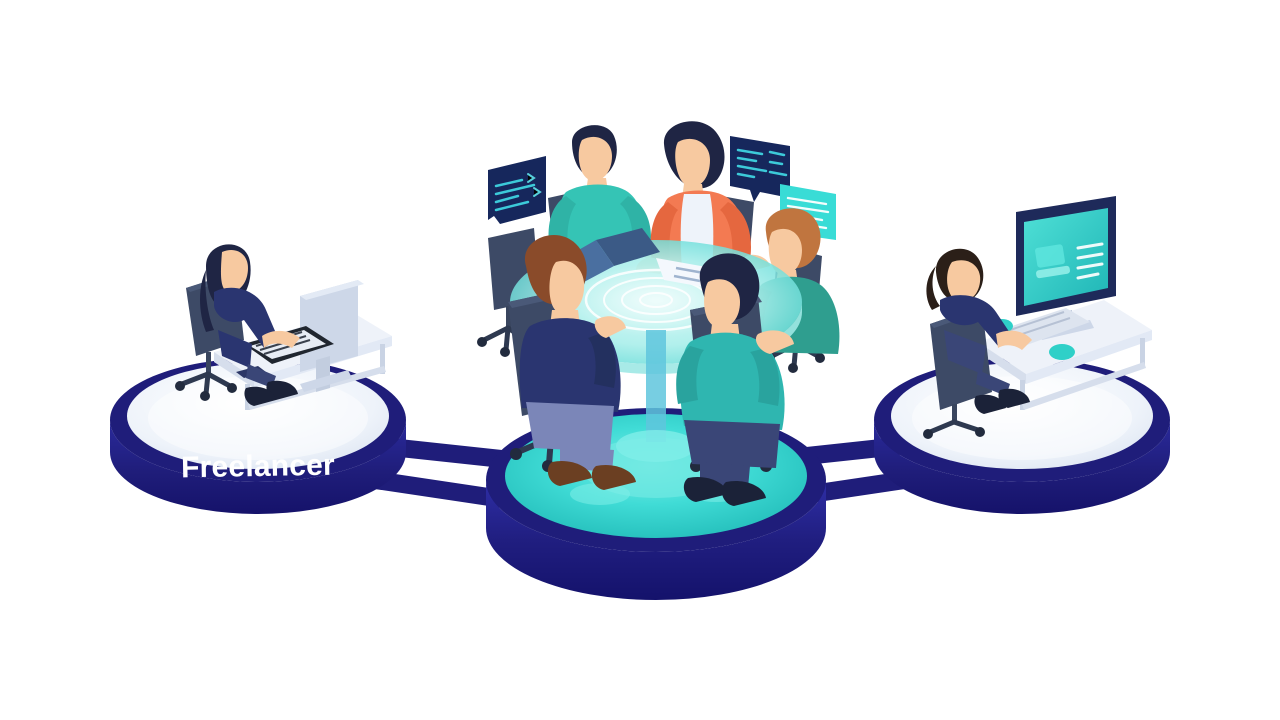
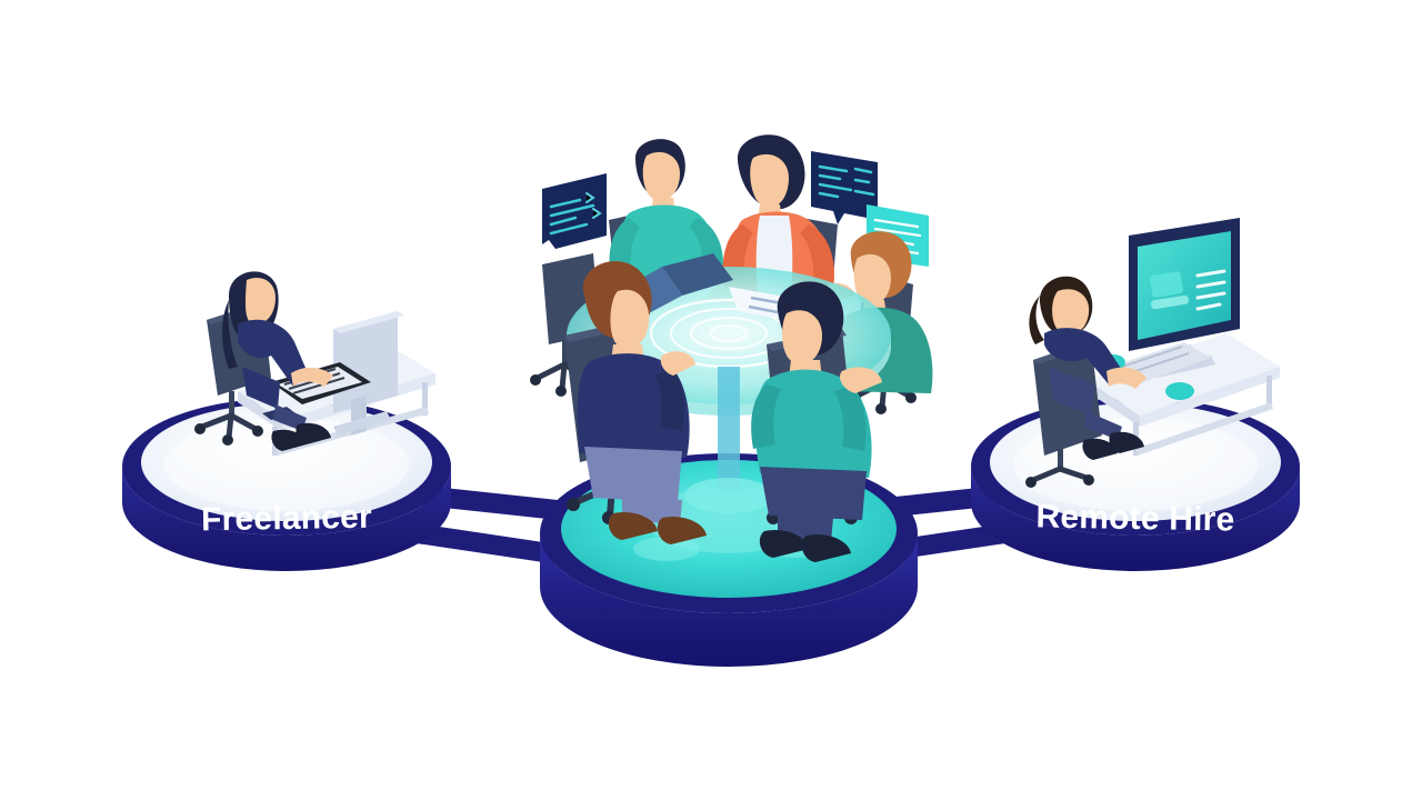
  Freelancer
+ Remote Hire
